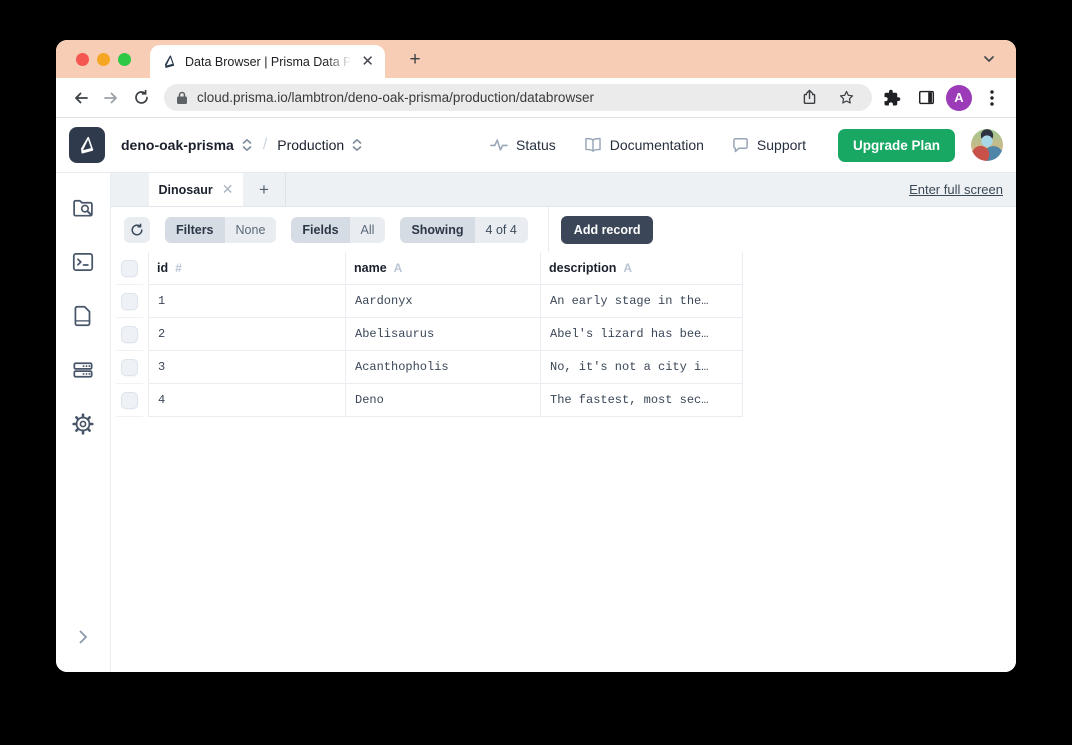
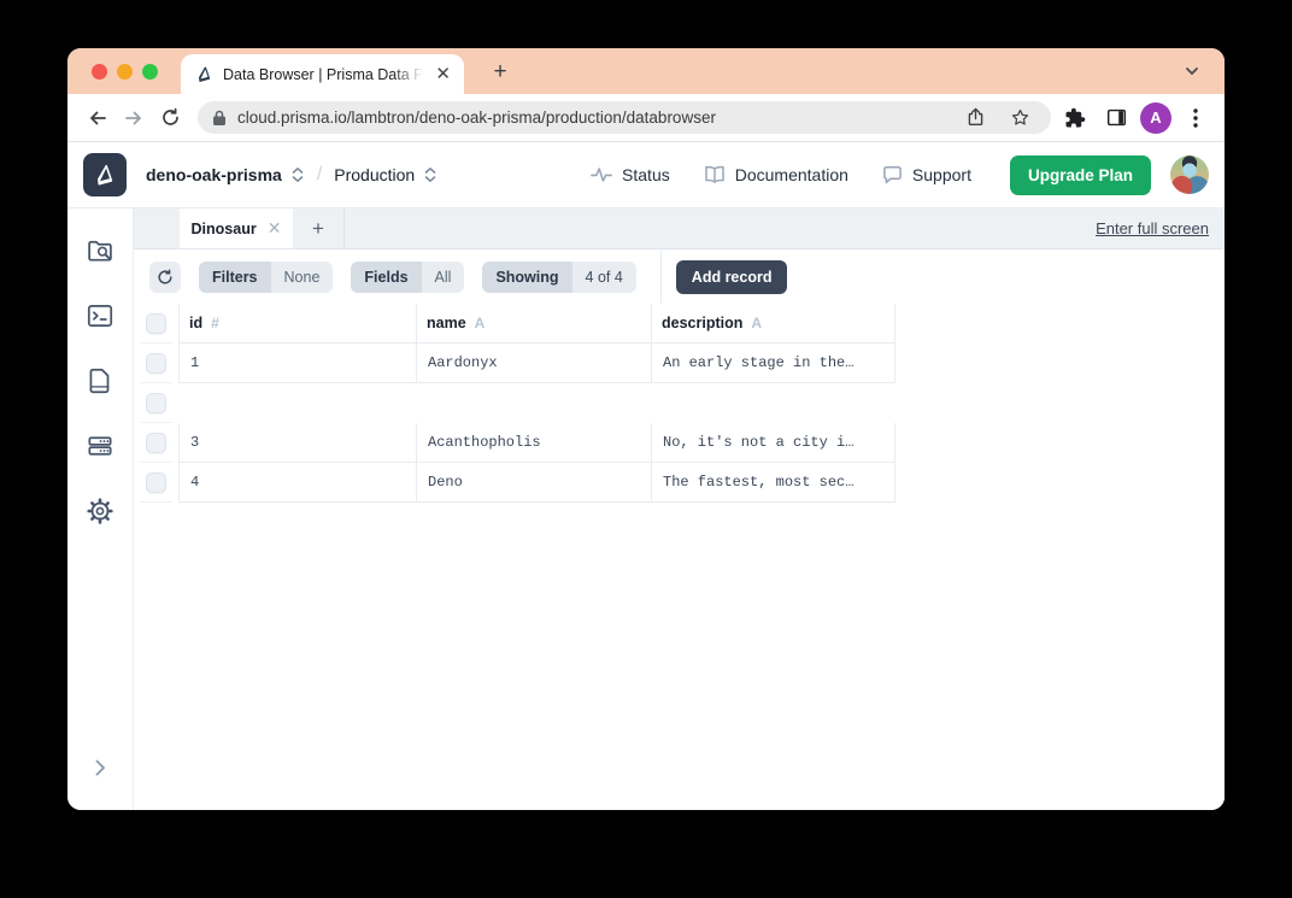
  Data Browser | Prisma Data P
  ✕
  +
  cloud.prisma.io/lambtron/deno-oak-prisma/production/databrowser
  A
  deno-oak-prisma
  /
  Production
  Status
  Documentation
  Support
  Upgrade Plan
  Dinosaur
  ✕
  +
  Enter full screen
  Filters
  None
  Fields
  All
  Showing
  4 of 4
  Add record
  id
  #
  name
  A
  description
  A
  1
  Aardonyx
  An early stage in the…
- 2
- Abelisaurus
- Abel's lizard has bee…
  3
  Acanthopholis
  No, it's not a city i…
  4
  Deno
  The fastest, most sec…
